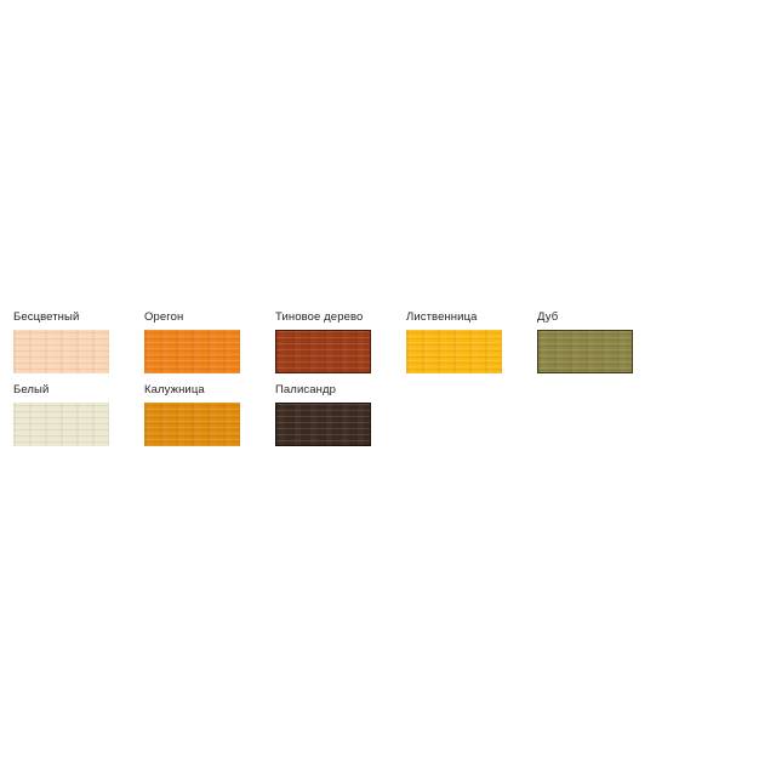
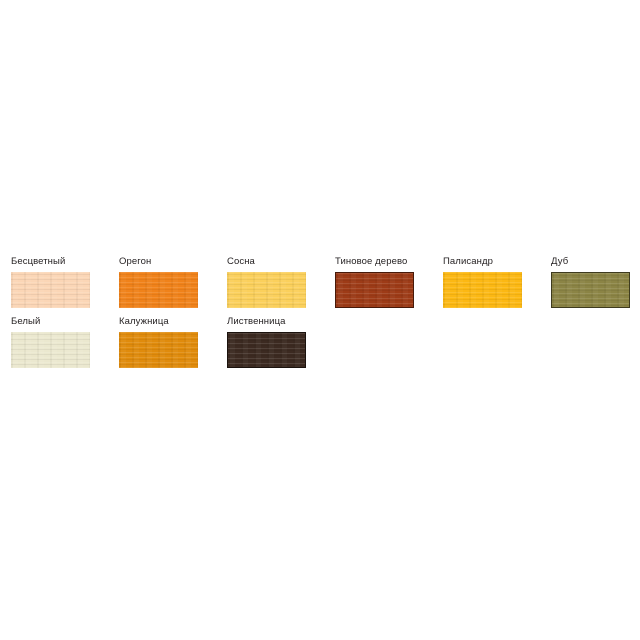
  Бесцветный
  Орегон
+ Сосна
  Тиновое дерево
- Лиственница
+ Палисандр
  Дуб
  Белый
  Калужница
- Палисандр
+ Лиственница
